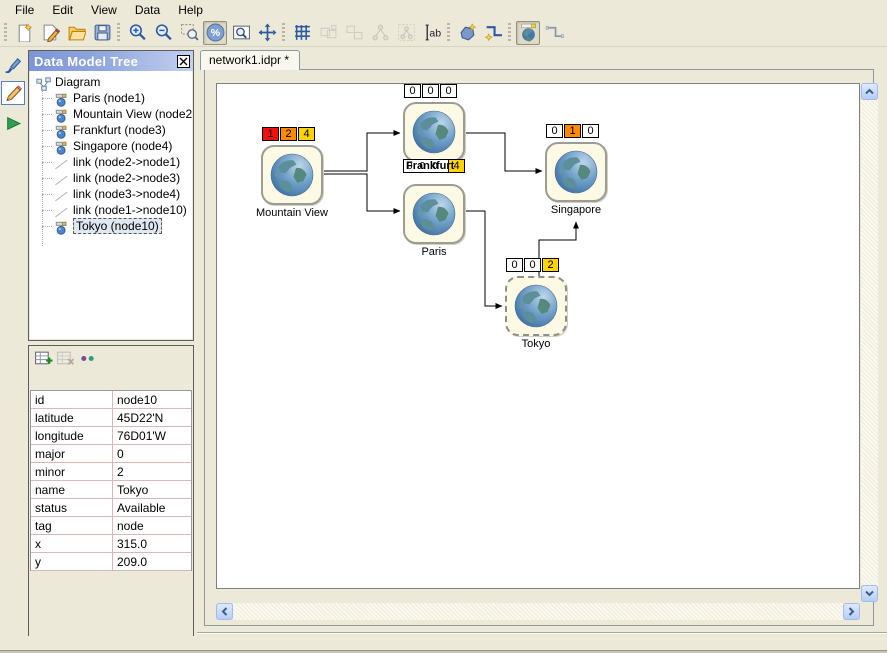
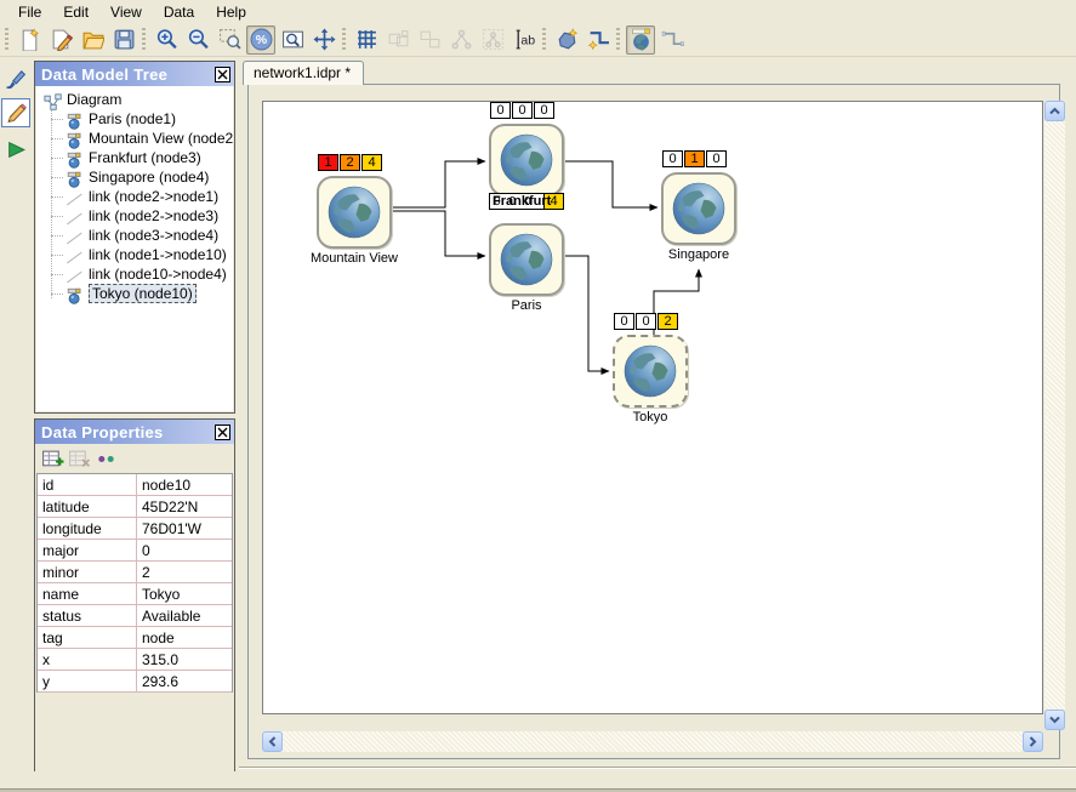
  File
  Edit
  View
  Data
  Help
  %
  ab
  Data Model Tree
  Diagram
  Paris (node1)
  Mountain View (node2
  Frankfurt (node3)
  Singapore (node4)
  link (node2->node1)
  link (node2->node3)
  link (node3->node4)
  link (node1->node10)
+ link (node10->node4)
  Tokyo (node10)
+ Data Properties
  id
  node10
  latitude
  45D22'N
  longitude
  76D01'W
  major
  0
  minor
  2
  name
  Tokyo
  status
  Available
  tag
  node
  x
  315.0
  y
- 209.0
+ 293.6
  network1.idpr *
  1
  2
  4
  Mountain View
  0
  0
  0
  000
  4
  Frankfurt
  Paris
  0
  1
  0
  Singapore
  0
  0
  2
  Tokyo
